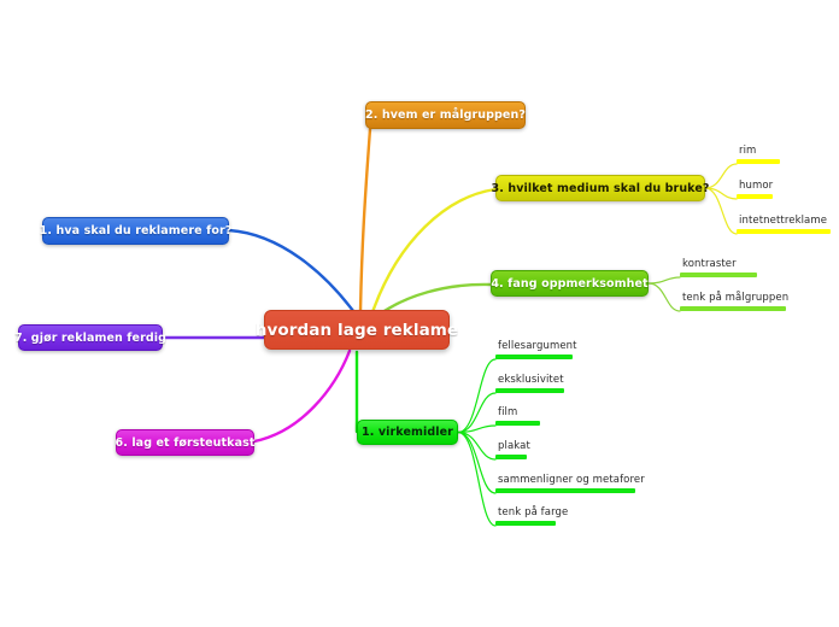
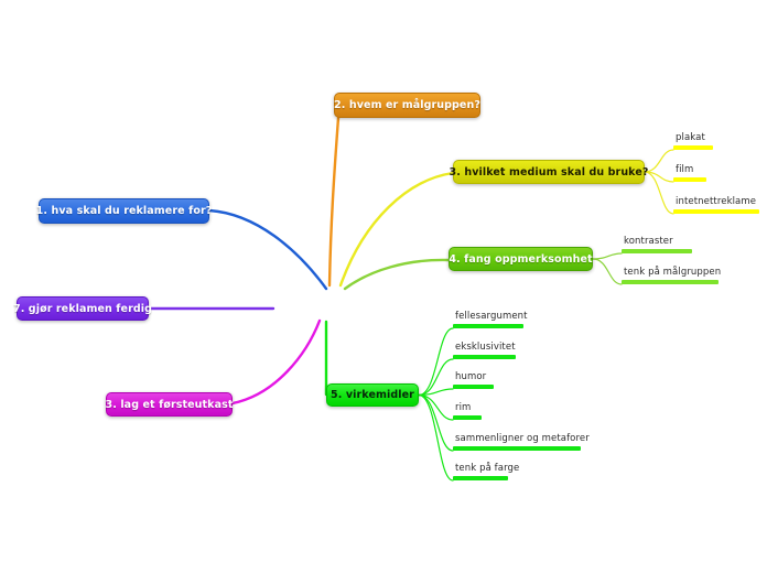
- hvordan lage reklame
  1. hva skal du reklamere for?
  2. hvem er målgruppen?
  3. hvilket medium skal du bruke?
  4. fang oppmerksomhet
- 1. virkemidler
+ 5. virkemidler
- 6. lag et førsteutkast
+ 3. lag et førsteutkast
  7. gjør reklamen ferdig
- rim
+ plakat
- humor
+ film
  intetnettreklame
  kontraster
  tenk på målgruppen
  fellesargument
  eksklusivitet
- film
+ humor
- plakat
+ rim
  sammenligner og metaforer
  tenk på farge
